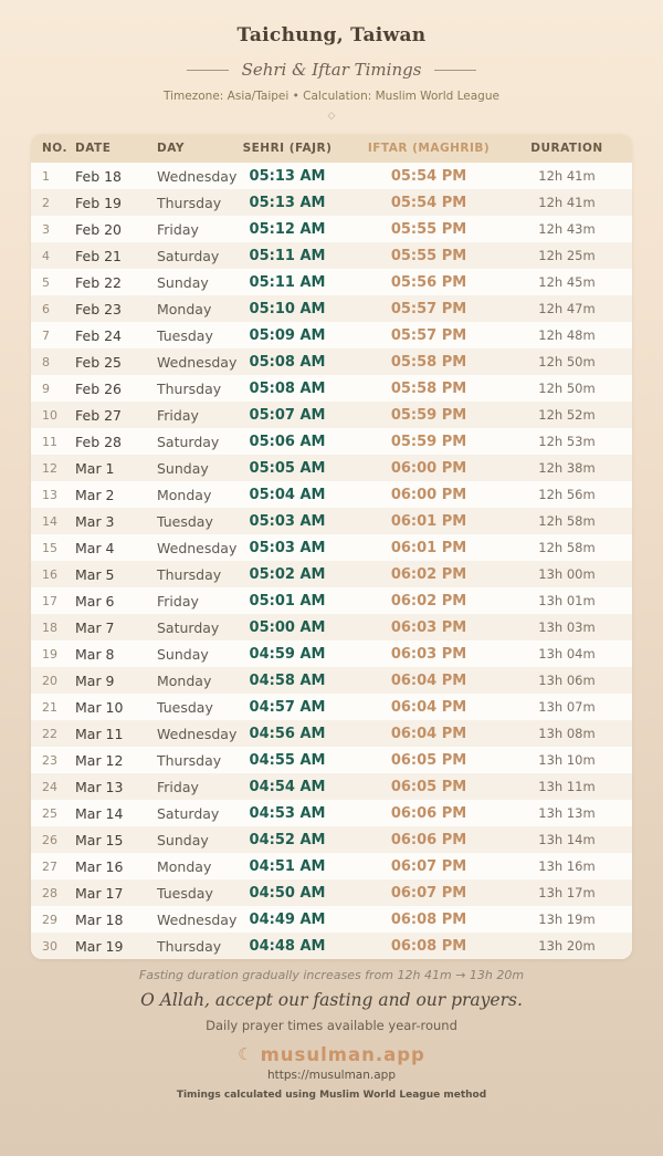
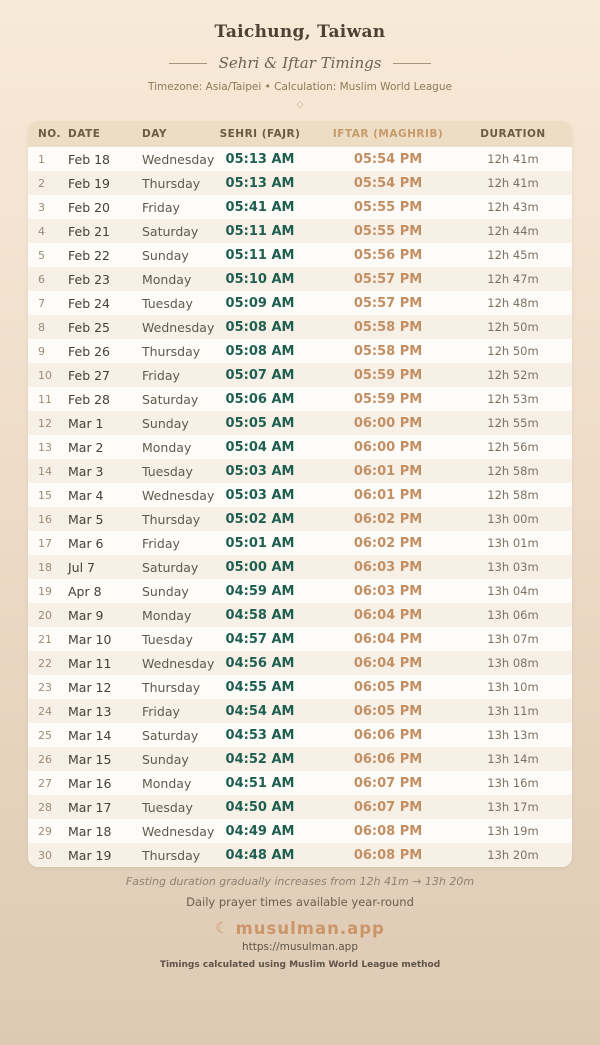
  Taichung, Taiwan
  Sehri & Iftar Timings
  Timezone: Asia/Taipei • Calculation: Muslim World League
  ◇
  NO.
  DATE
  DAY
  SEHRI (FAJR)
  IFTAR (MAGHRIB)
  DURATION
  1
  Feb 18
  Wednesd
  05:13 AM
  05:54 PM
  12h 41m
  2
  Feb 19
  Thursday
  05:13 AM
  05:54 PM
  12h 41m
  3
  Feb 20
  Friday
- 05:12 AM
+ 05:41 AM
  05:55 PM
  12h 43m
  4
  Feb 21
  Saturday
  05:11 AM
  05:55 PM
- 12h 25m
+ 12h 44m
  5
  Feb 22
  Sunday
  05:11 AM
  05:56 PM
  12h 45m
  6
  Feb 23
  Monday
  05:10 AM
  05:57 PM
  12h 47m
  7
  Feb 24
  Tuesday
  05:09 AM
  05:57 PM
  12h 48m
  8
  Feb 25
  Wednesd
  05:08 AM
  05:58 PM
  12h 50m
  9
  Feb 26
  Thursday
  05:08 AM
  05:58 PM
  12h 50m
  10
  Feb 27
  Friday
  05:07 AM
  05:59 PM
  12h 52m
  11
  Feb 28
  Saturday
  05:06 AM
  05:59 PM
  12h 53m
  12
  Mar 1
  Sunday
  05:05 AM
  06:00 PM
- 12h 38m
+ 12h 55m
  13
  Mar 2
  Monday
  05:04 AM
  06:00 PM
  12h 56m
  14
  Mar 3
  Tuesday
  05:03 AM
  06:01 PM
  12h 58m
  15
  Mar 4
  Wednesd
  05:03 AM
  06:01 PM
  12h 58m
  16
  Mar 5
  Thursday
  05:02 AM
  06:02 PM
  13h 00m
  17
  Mar 6
  Friday
  05:01 AM
  06:02 PM
  13h 01m
  18
- Mar 7
+ Jul 7
  Saturday
  05:00 AM
  06:03 PM
  13h 03m
  19
- Mar 8
+ Apr 8
  Sunday
  04:59 AM
  06:03 PM
  13h 04m
  20
  Mar 9
  Monday
  04:58 AM
  06:04 PM
  13h 06m
  21
  Mar 10
  Tuesday
  04:57 AM
  06:04 PM
  13h 07m
  22
  Mar 11
  Wednesd
  04:56 AM
  06:04 PM
  13h 08m
  23
  Mar 12
  Thursday
  04:55 AM
  06:05 PM
  13h 10m
  24
  Mar 13
  Friday
  04:54 AM
  06:05 PM
  13h 11m
  25
  Mar 14
  Saturday
  04:53 AM
  06:06 PM
  13h 13m
  26
  Mar 15
  Sunday
  04:52 AM
  06:06 PM
  13h 14m
  27
  Mar 16
  Monday
  04:51 AM
  06:07 PM
  13h 16m
  28
  Mar 17
  Tuesday
  04:50 AM
  06:07 PM
  13h 17m
  29
  Mar 18
  Wednesd
  04:49 AM
  06:08 PM
  13h 19m
  30
  Mar 19
  Thursday
  04:48 AM
  06:08 PM
  13h 20m
  Fasting duration gradually increases from 12h 41m → 13h 20m
- O Allah, accept our fasting and our prayers.
  Daily prayer times available year-round
  ☾
  musulman.app
  https://musulman.app
  Timings calculated using Muslim World League method
